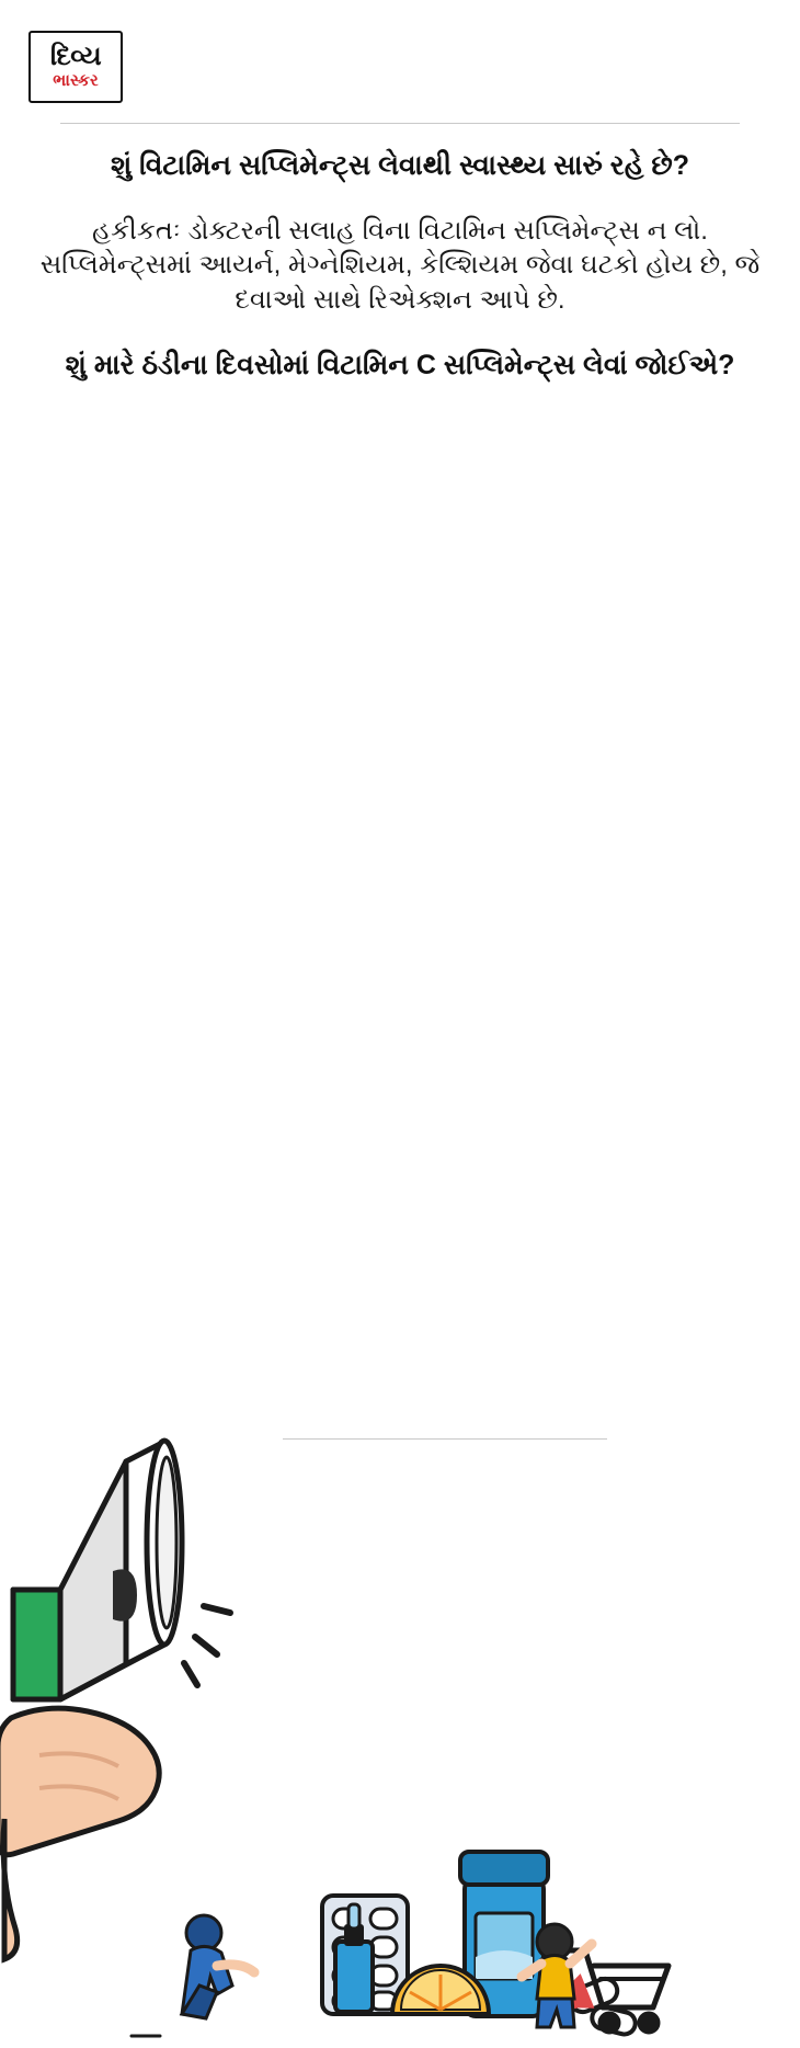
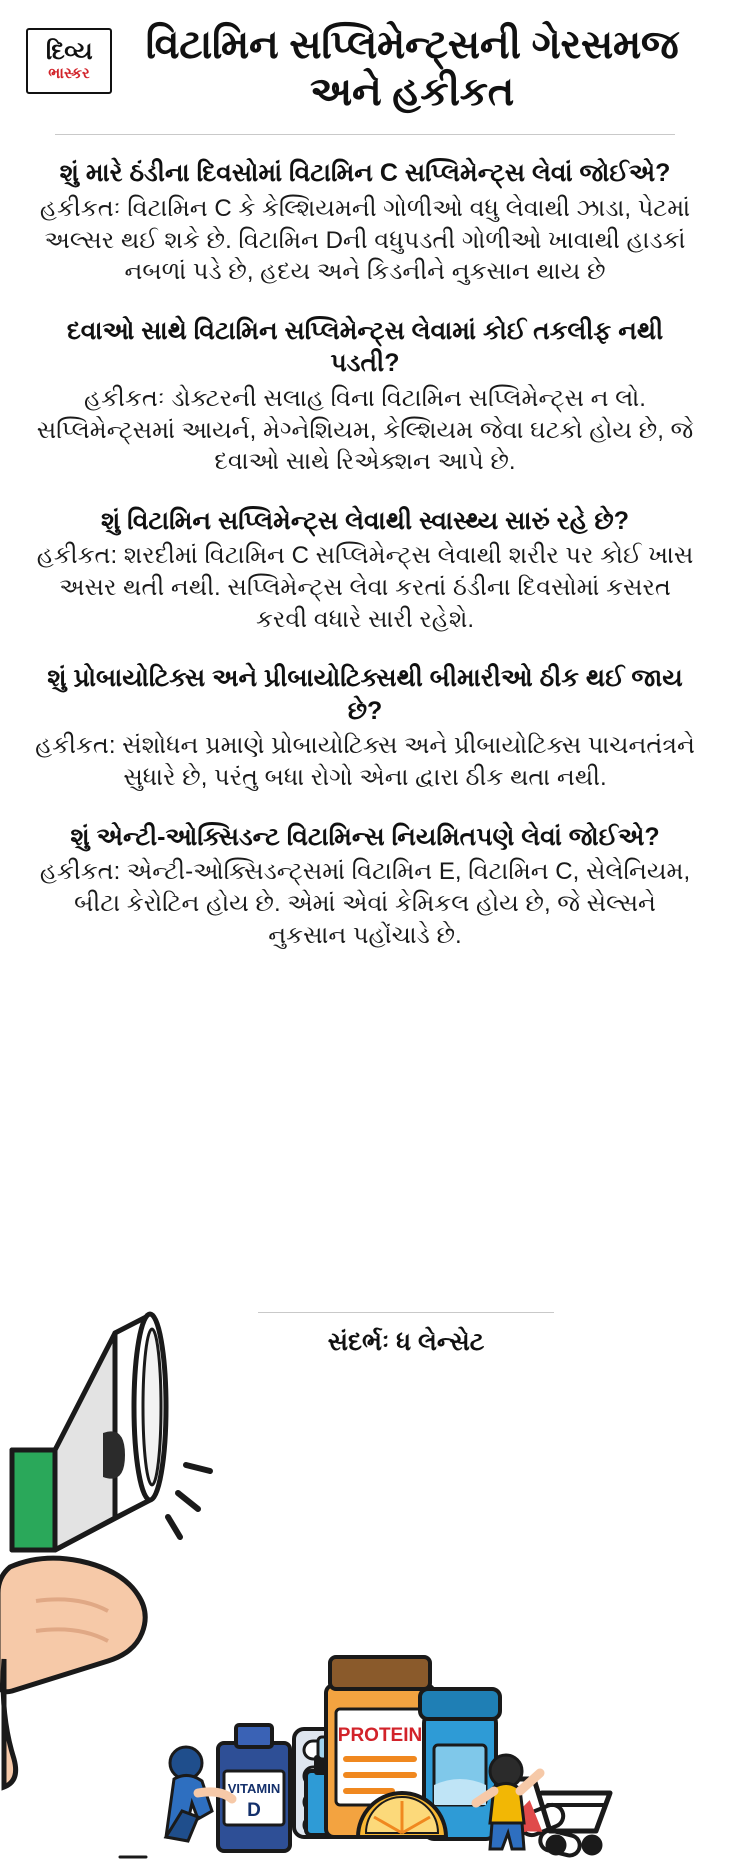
  દિવ્ય
  ભાસ્કર
+ વિટામિન સપ્લિમેન્ટ્સની ગેરસમજ અને હકીકત
- શું વિટામિન સપ્લિમેન્ટ્સ લેવાથી સ્વાસ્થ્ય સારું રહે છે?
+ શું મારે ઠંડીના દિવસોમાં વિટામિન C સપ્લિમેન્ટ્સ લેવાં જોઈએ?
+ હકીકતઃ વિટામિન C કે કેલ્શિયમની ગોળીઓ વધુ લેવાથી ઝાડા, પેટમાં અલ્સર થઈ શકે છે. વિટામિન Dની વધુપડતી ગોળીઓ ખાવાથી હાડકાં નબળાં પડે છે, હદય અને કિડનીને નુકસાન થાય છે
+ દવાઓ સાથે વિટામિન સપ્લિમેન્ટ્સ લેવામાં કોઈ તકલીફ નથી પડતી?
  હકીકતઃ ડોક્ટરની સલાહ વિના વિટામિન સપ્લિમેન્ટ્સ ન લો. સપ્લિમેન્ટ્સમાં આયર્ન, મેગ્નેશિયમ, કેલ્શિયમ જેવા ઘટકો હોય છે, જે દવાઓ સાથે રિએક્શન આપે છે.
- શું મારે ઠંડીના દિવસોમાં વિટામિન C સપ્લિમેન્ટ્સ લેવાં જોઈએ?
+ શું વિટામિન સપ્લિમેન્ટ્સ લેવાથી સ્વાસ્થ્ય સારું રહે છે?
+ હકીકત: શરદીમાં વિટામિન C સપ્લિમેન્ટ્સ લેવાથી શરીર પર કોઈ ખાસ અસર થતી નથી. સપ્લિમેન્ટ્સ લેવા કરતાં ઠંડીના દિવસોમાં કસરત કરવી વધારે સારી રહેશે.
+ શું પ્રોબાયોટિક્સ અને પ્રીબાયોટિક્સથી બીમારીઓ ઠીક થઈ જાય છે?
+ હકીકત: સંશોધન પ્રમાણે પ્રોબાયોટિક્સ અને પ્રીબાયોટિક્સ પાચનતંત્રને સુધારે છે, પરંતુ બધા રોગો એના દ્વારા ઠીક થતા નથી.
+ શું એન્ટી-ઓક્સિડન્ટ વિટામિન્સ નિયમિતપણે લેવાં જોઈએ?
+ હકીકત: એન્ટી-ઓક્સિડન્ટ્સમાં વિટામિન E, વિટામિન C, સેલેનિયમ, બીટા કેરોટિન હોય છે. એમાં એવાં કેમિકલ હોય છે, જે સેલ્સને નુકસાન પહોંચાડે છે.
+ સંદર્ભઃ ધ લેન્સેટ
+ VITAMIN
+ D
+ PROTEIN
